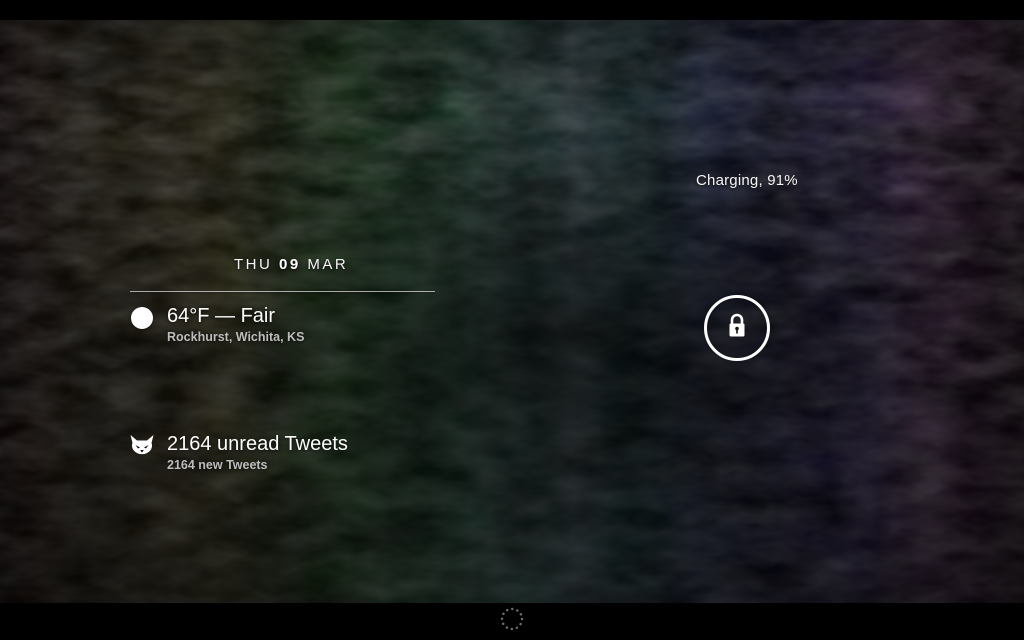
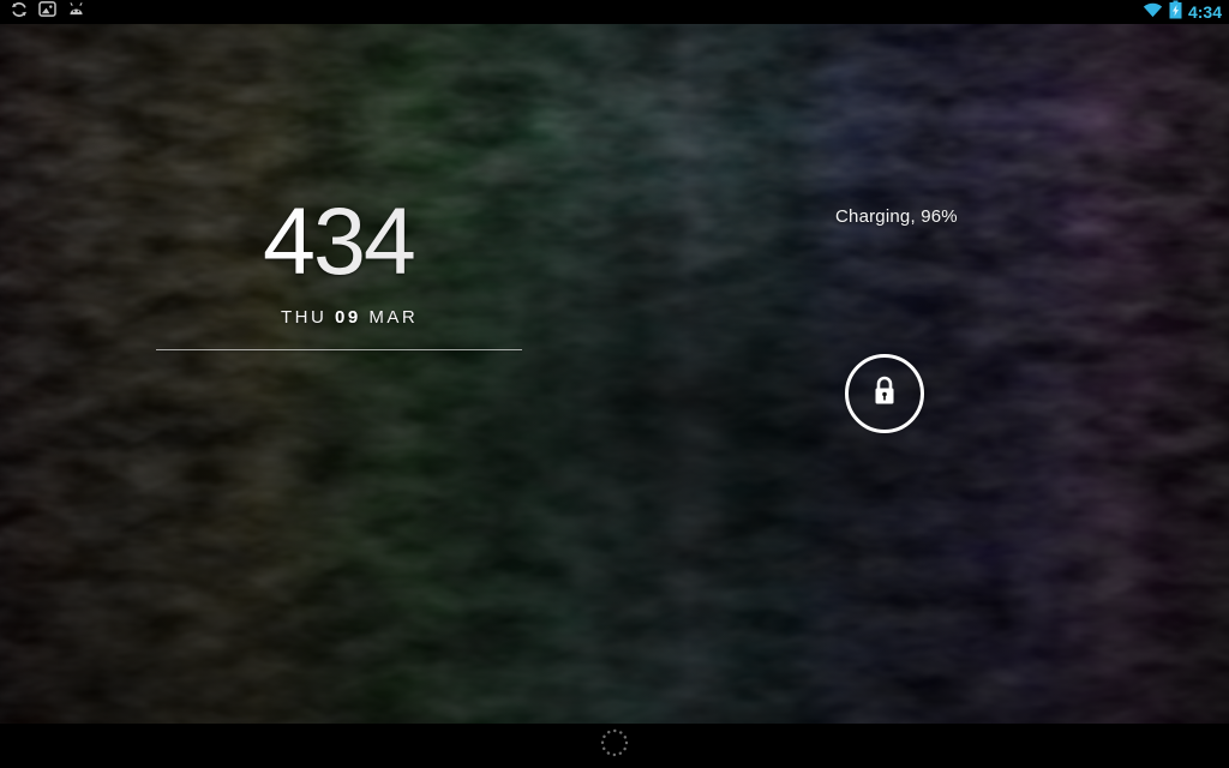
+ 4:34
+ 434
  THU 09 MAR
- 64°F — Fair
- Rockhurst, Wichita, KS
- 2164 unread Tweets
- 2164 new Tweets
- Charging, 91%
+ Charging, 96%
